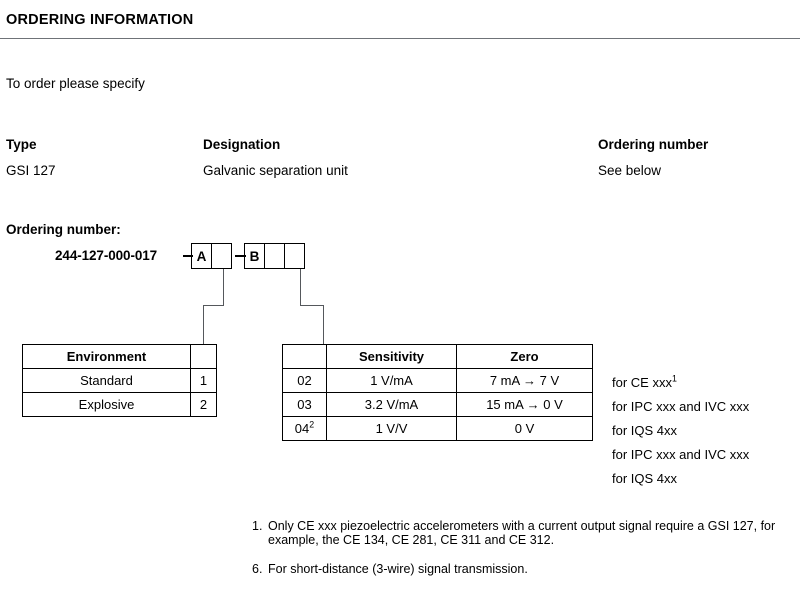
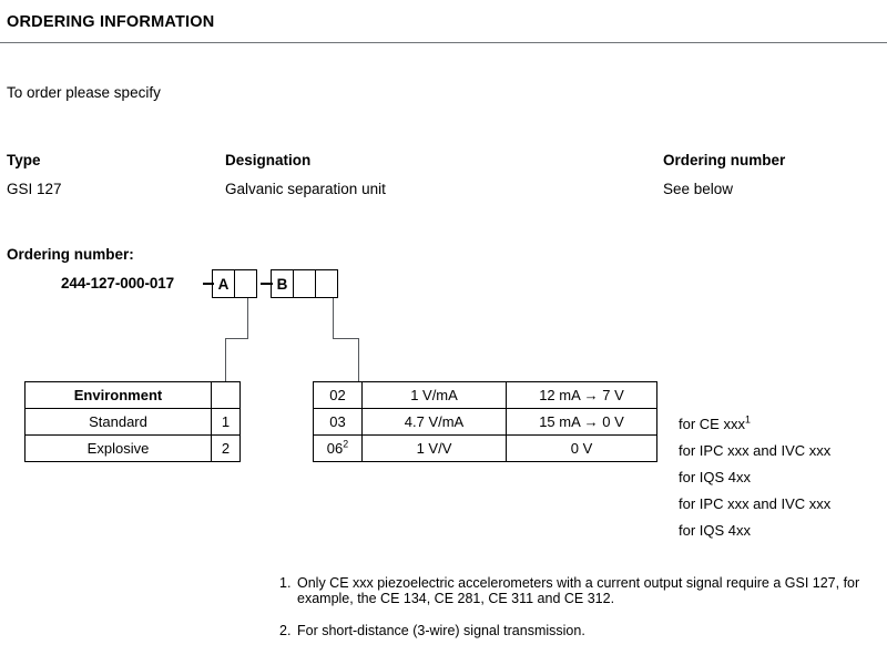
  ORDERING INFORMATION
  To order please specify
  Type
  GSI 127
  Designation
  Galvanic separation unit
  Ordering number
  See below
  Ordering number:
  244-127-000-017
  A
  B
  Environment
  Standard	1
  Explosive	2
- 	Sensitivity	Zero
- 02	1 V/mA	7 mA → 7 V
+ 02	1 V/mA	12 mA → 7 V
- 03	3.2 V/mA	15 mA → 0 V
+ 03	4.7 V/mA	15 mA → 0 V
- 042	1 V/V	0 V
+ 062	1 V/V	0 V
  for CE xxx1
  for IPC xxx and IVC xxx
  for IQS 4xx
  for IPC xxx and IVC xxx
  for IQS 4xx
  1.
  Only CE xxx piezoelectric accelerometers with a current output signal require a GSI 127, for example, the CE 134, CE 281, CE 311 and CE 312.
- 6.
+ 2.
  For short-distance (3-wire) signal transmission.
